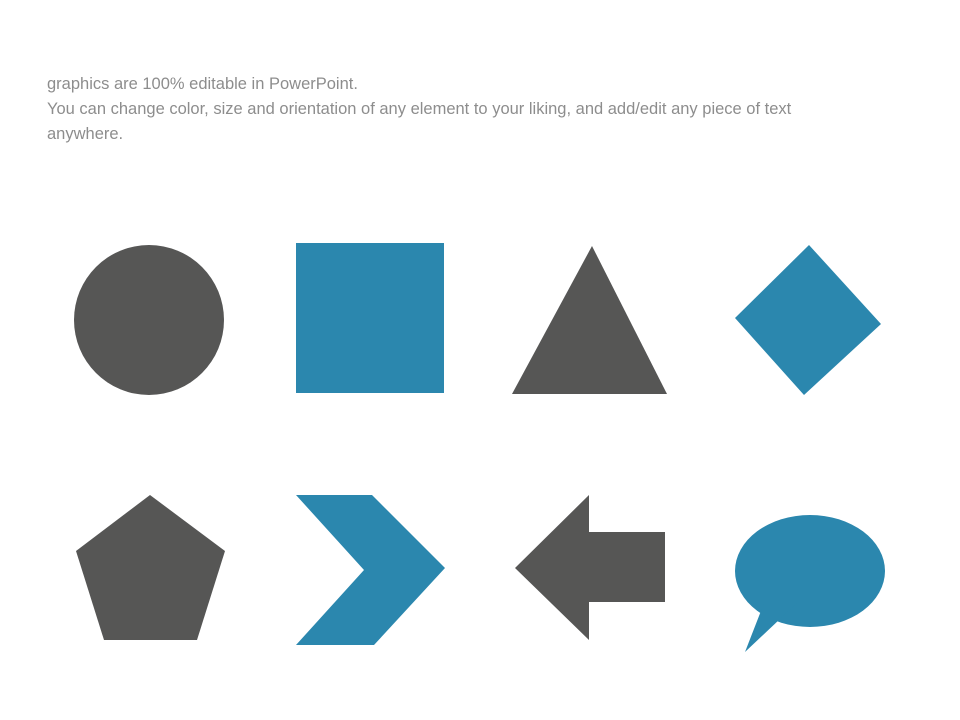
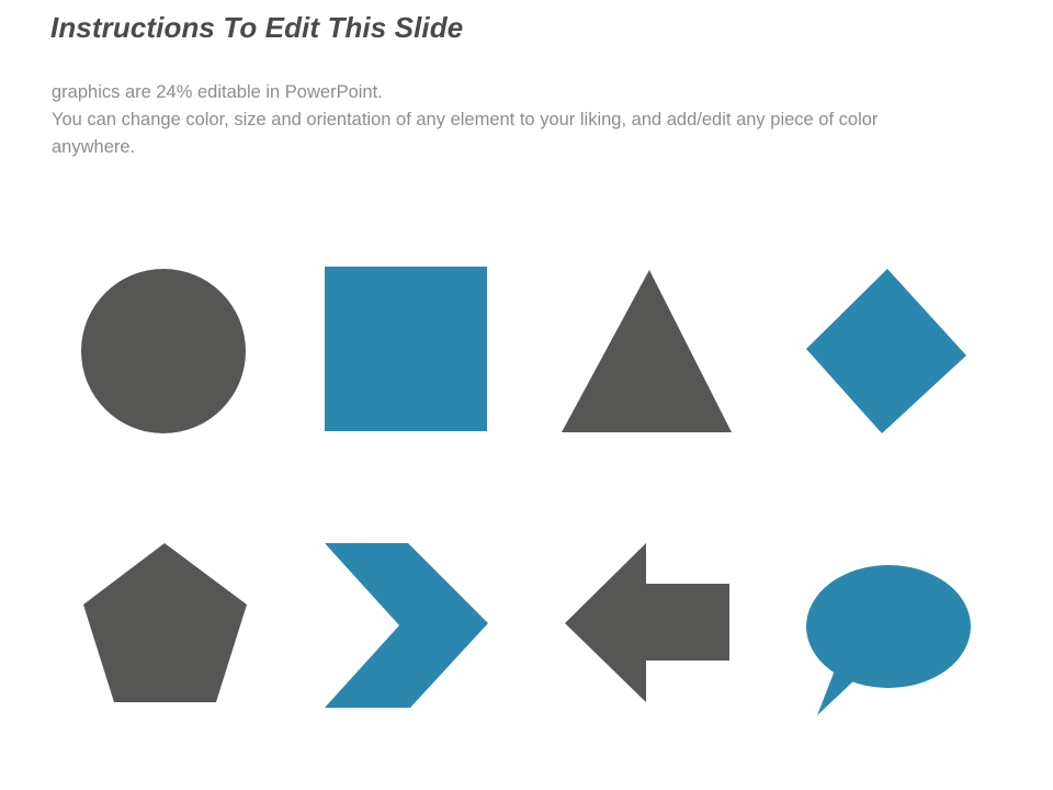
+ Instructions To Edit This Slide
- graphics are 100% editable in PowerPoint.
+ graphics are 24% editable in PowerPoint.
- You can change color, size and orientation of any element to your liking, and add/edit any piece of text anywhere.
+ You can change color, size and orientation of any element to your liking, and add/edit any piece of color anywhere.
